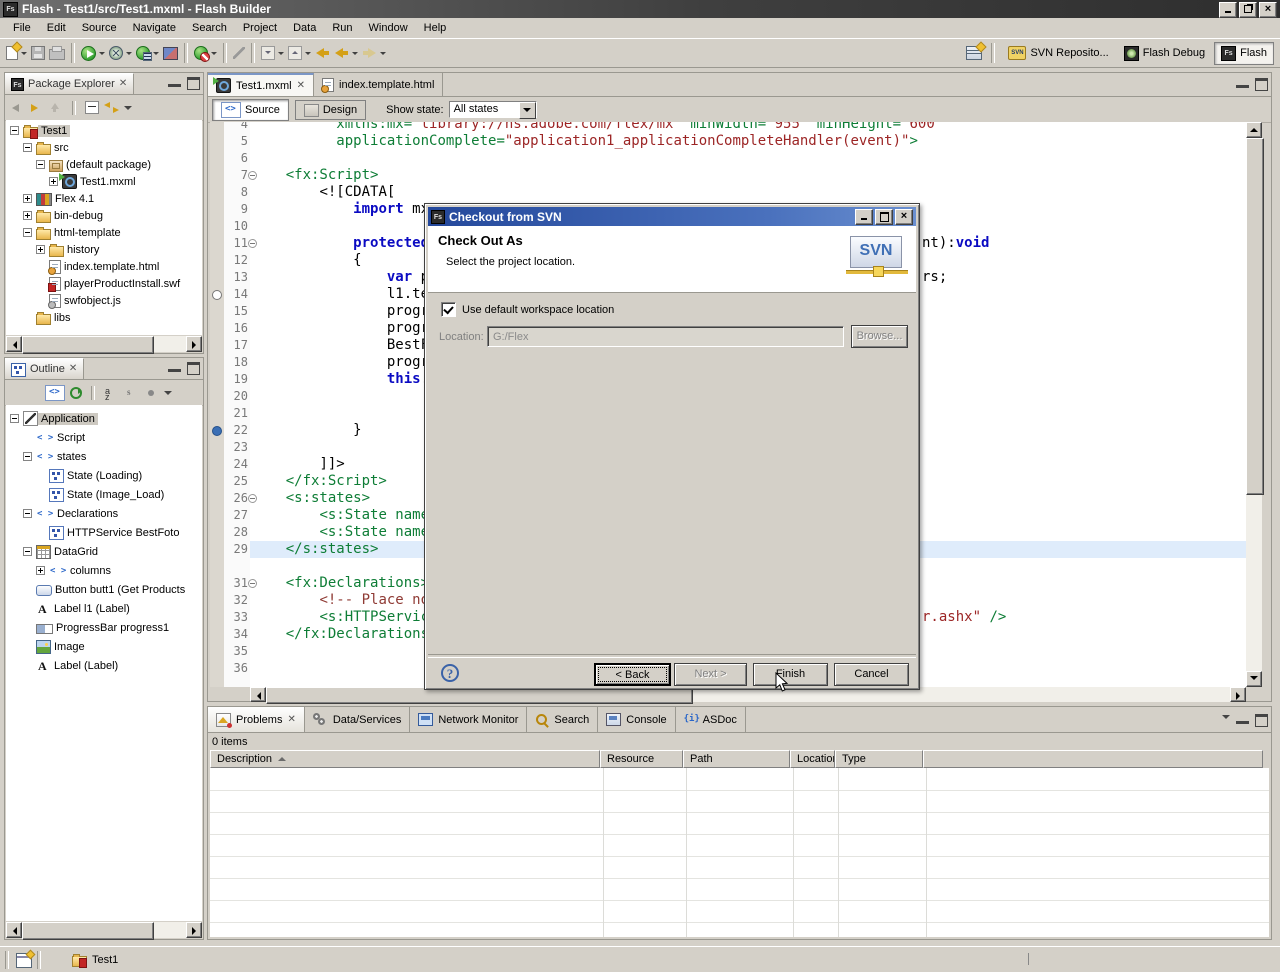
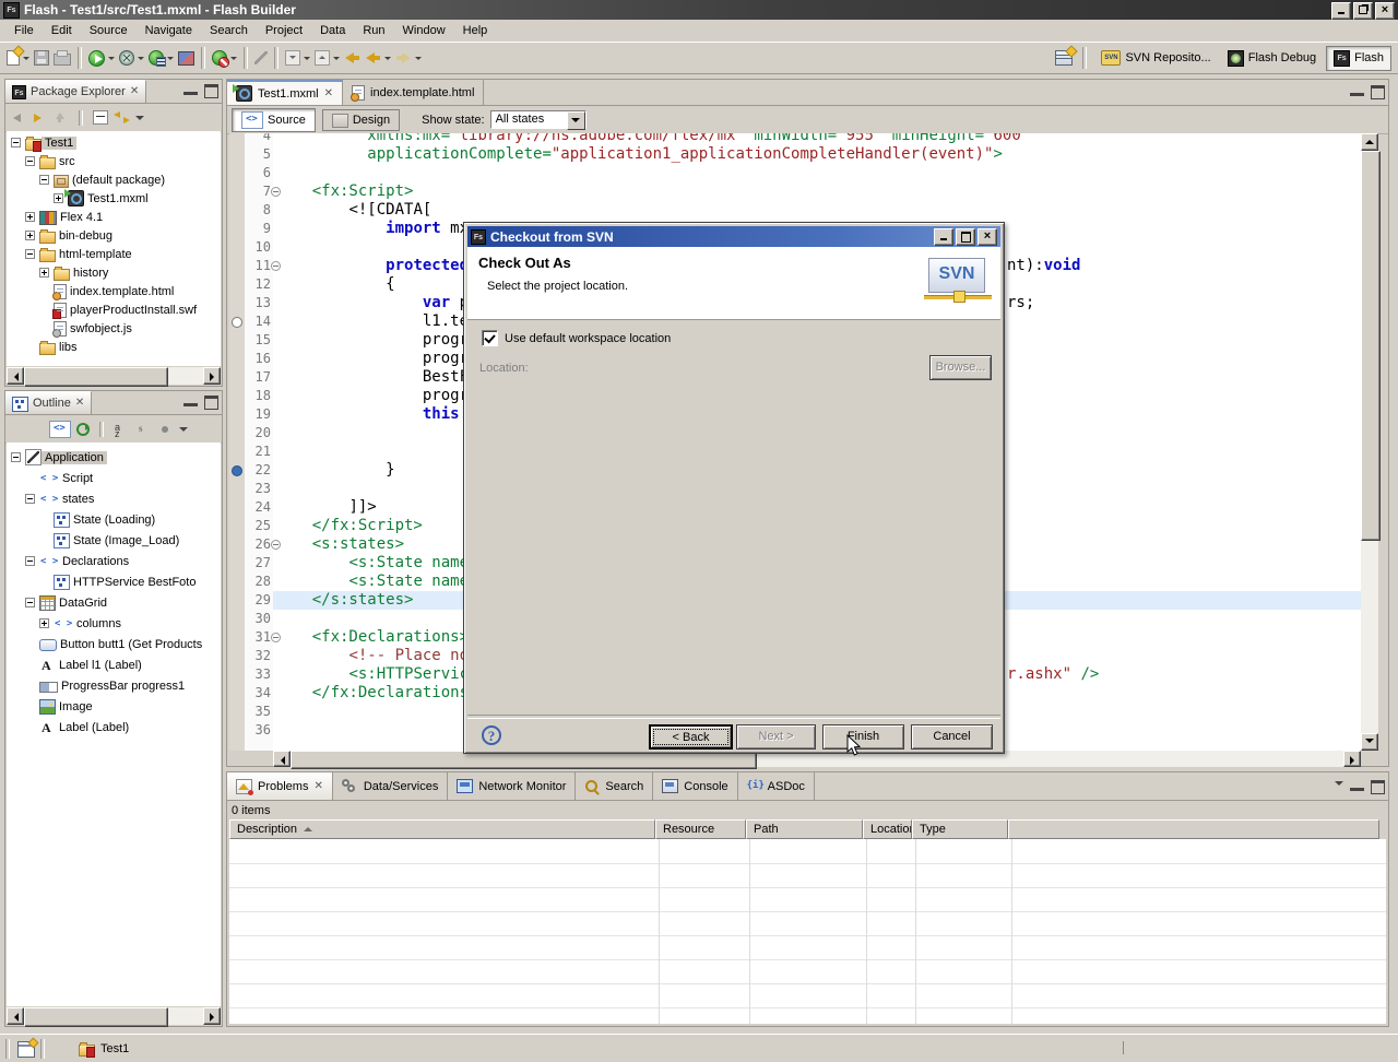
  Flash - Test1/src/Test1.mxml - Flash Builder
  ×
  File
  Edit
  Source
  Navigate
  Search
  Project
  Data
  Run
  Window
  Help
  SVN Reposito...
  Flash Debug
  Flash
  Package Explorer
  ✕
  Test1
  src
  (default package)
  Test1.mxml
  Flex 4.1
  bin-debug
  html-template
  history
  index.template.html
  playerProductInstall.swf
  swfobject.js
  libs
  Outline
  ✕
  Application
  Script
  states
  State (Loading)
  State (Image_Load)
  Declarations
  HTTPService BestFoto
  DataGrid
  columns
  Button butt1 (Get Products
  Label l1 (Label)
  ProgressBar progress1
  Image
  Label (Label)
  Test1.mxml
  ✕
  index.template.html
  Source
  Design
  Show state:
  All states
  4
  xmlns:mx="library://ns.adobe.com/flex/mx" minWidth="955" minHeight="600"
  5
  applicationComplete="application1_applicationCompleteHandler(event)">
  6
  7
  <fx:Script>
  8
  <![CDATA[
  9
  import m
  10
  11
  protecte
  nt):void
  12
  {
  13
  rs;
  14
  15
  16
  17
  18
  19
  20
  21
  22
  }
  23
  24
  ]]>
  25
  </fx:Script>
  26
  <s:states>
  27
  <s:State nam
  28
  <s:State nam
  29
  </s:states>
+ 30
  31
  <fx:Declarations
  32
  <!-- Place n
  33
  <s:HTTPServi
  r.ashx" />
  34
  </fx:Declaration
  35
  36
  Problems
  ✕
  Data/Services
  Network Monitor
  Search
  Console
  ASDoc
  0 items
  Description
  Resource
  Path
  Locatio
  Type
  Test1
  Checkout from SVN
  ×
  Check Out As
  Select the project location.
  SVN
  Use default workspace location
  Location:
- G:/Flex
  Browse...
  ?
  < Back
  Next >
  Finish
  Cancel
